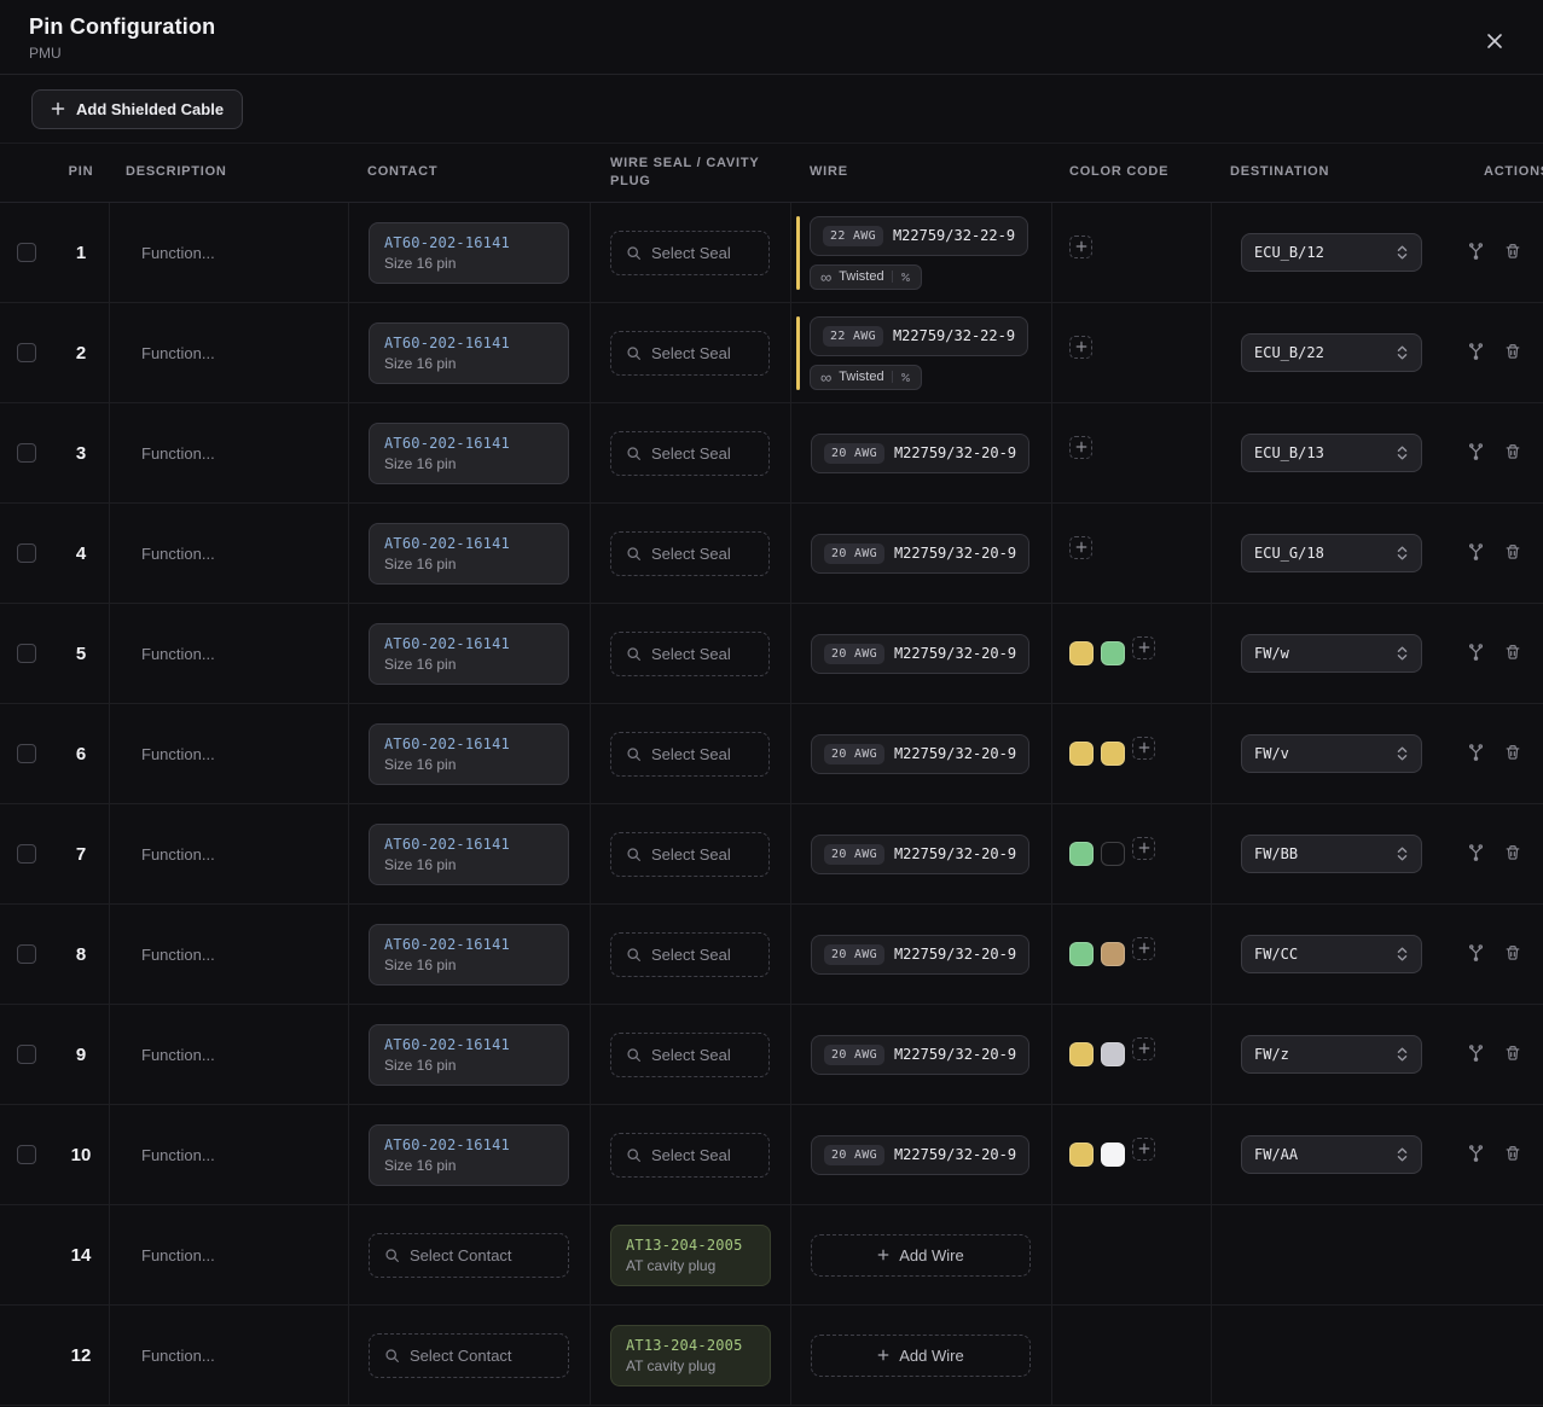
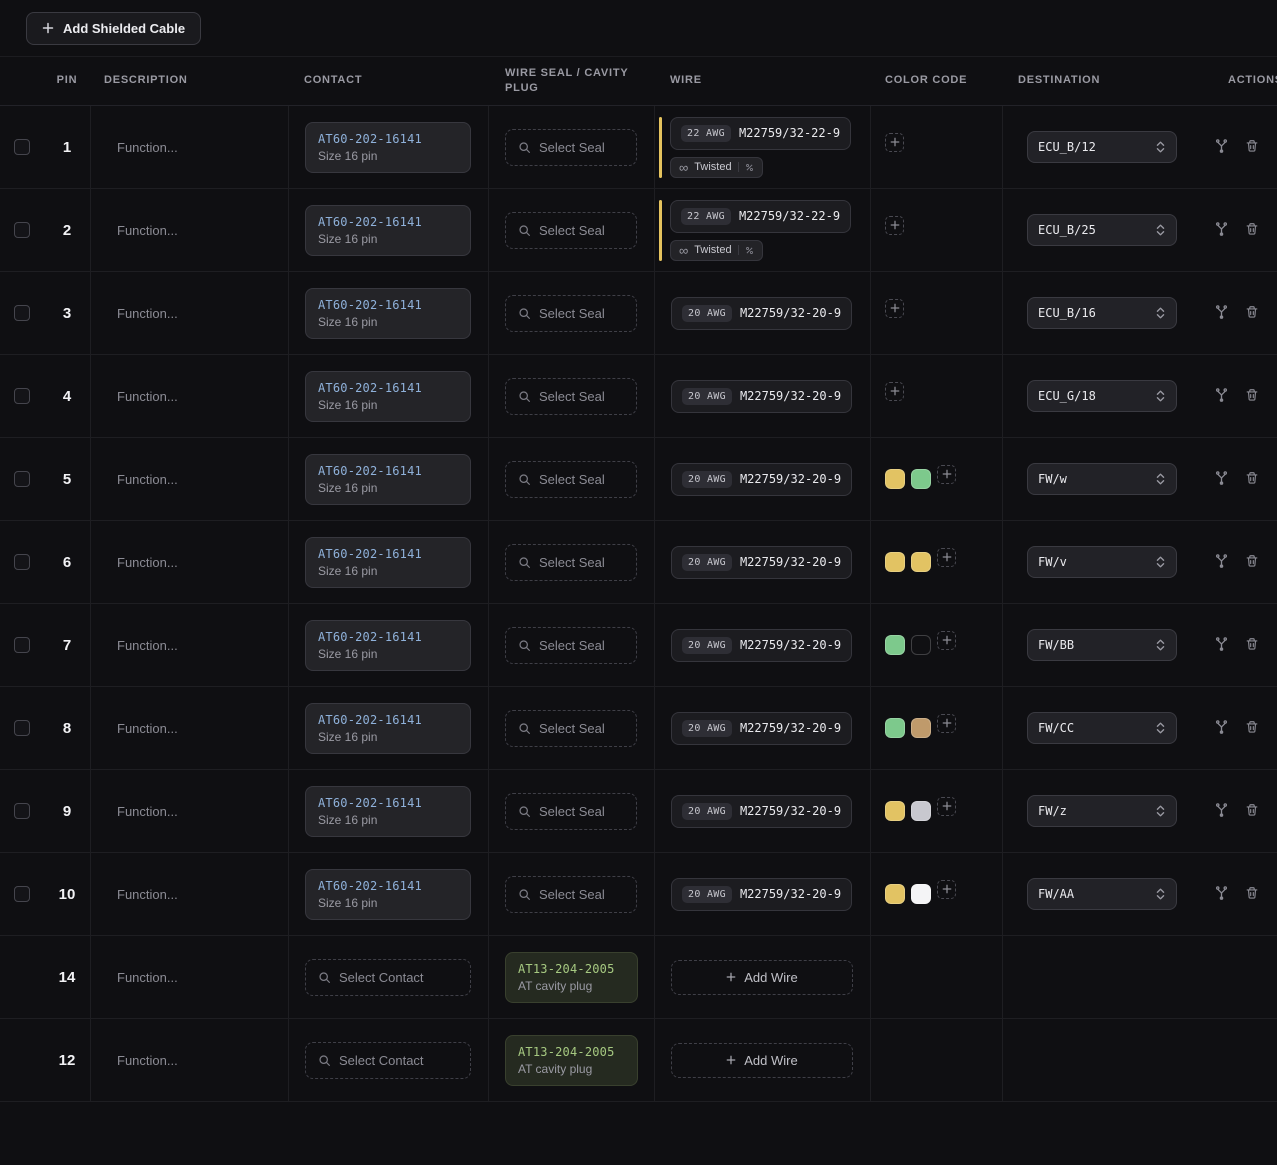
- Pin Configuration
- PMU
  Add Shielded Cable
  PIN
  DESCRIPTION
  CONTACT
  WIRE SEAL / CAVITY PLUG
  WIRE
  COLOR CODE
  DESTINATION
  ACTION
  1
  Function...
  AT60-202-16141
  Size 16 pin
  Select Seal
  22 AWG
  M22759/32-22-9
  ∞
  Twisted
  ECU_B/12
  2
  Function...
  AT60-202-16141
  Size 16 pin
  Select Seal
  22 AWG
  M22759/32-22-9
  ∞
  Twisted
- ECU_B/22
+ ECU_B/25
  3
  Function...
  AT60-202-16141
  Size 16 pin
  Select Seal
  20 AWG
  M22759/32-20-9
- ECU_B/13
+ ECU_B/16
  4
  Function...
  AT60-202-16141
  Size 16 pin
  Select Seal
  20 AWG
  M22759/32-20-9
  ECU_G/18
  5
  Function...
  AT60-202-16141
  Size 16 pin
  Select Seal
  20 AWG
  M22759/32-20-9
  FW/w
  6
  Function...
  AT60-202-16141
  Size 16 pin
  Select Seal
  20 AWG
  M22759/32-20-9
  FW/v
  7
  Function...
  AT60-202-16141
  Size 16 pin
  Select Seal
  20 AWG
  M22759/32-20-9
  FW/BB
  8
  Function...
  AT60-202-16141
  Size 16 pin
  Select Seal
  20 AWG
  M22759/32-20-9
  FW/CC
  9
  Function...
  AT60-202-16141
  Size 16 pin
  Select Seal
  20 AWG
  M22759/32-20-9
  FW/z
  10
  Function...
  AT60-202-16141
  Size 16 pin
  Select Seal
  20 AWG
  M22759/32-20-9
  FW/AA
  14
  Function...
  Select Contact
  AT13-204-2005
  AT cavity plug
  Add Wire
  12
  Function...
  Select Contact
  AT13-204-2005
  AT cavity plug
  Add Wire
